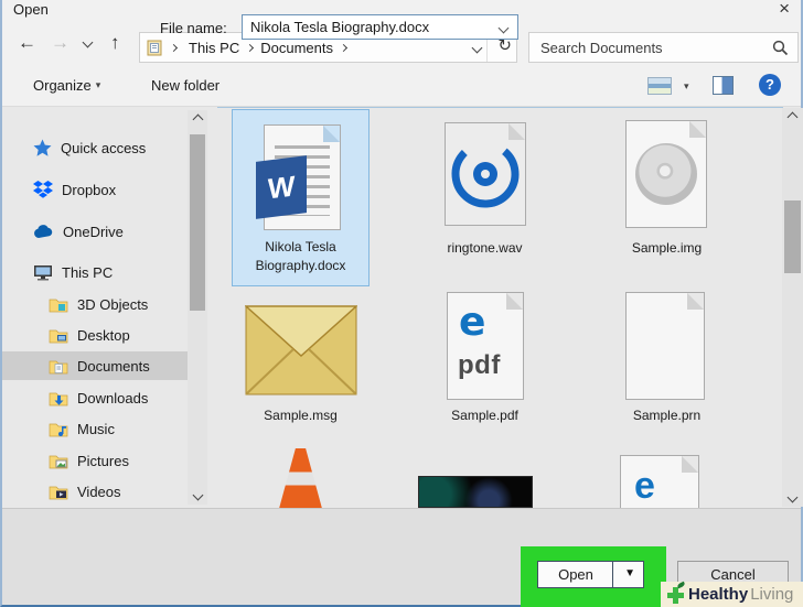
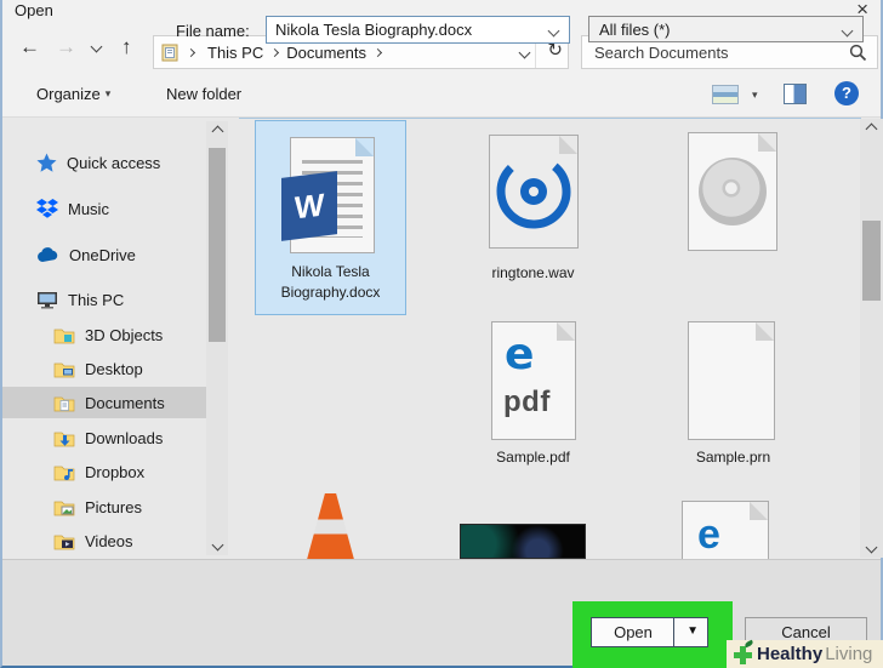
  Open
  ×
  ←
  →
  ↑
  This PC
  Documents
  ↻
  Search Documents
  Organize ▾
  New folder
  ▾
  ?
  Quick access
- Dropbox
+ Music
  OneDrive
  This PC
  3D Objects
  Desktop
  Documents
  Downloads
- Music
+ Dropbox
  Pictures
  Videos
  Nikola Tesla Biography.docx
  ringtone.wav
- Sample.img
- Sample.msg
  e
  pdf
  Sample.pdf
  Sample.prn
  e
  File name:
  Nikola Tesla Biography.docx
+ All files (*)
  Open
  ▼
  Cancel
  Healthy
  Living
